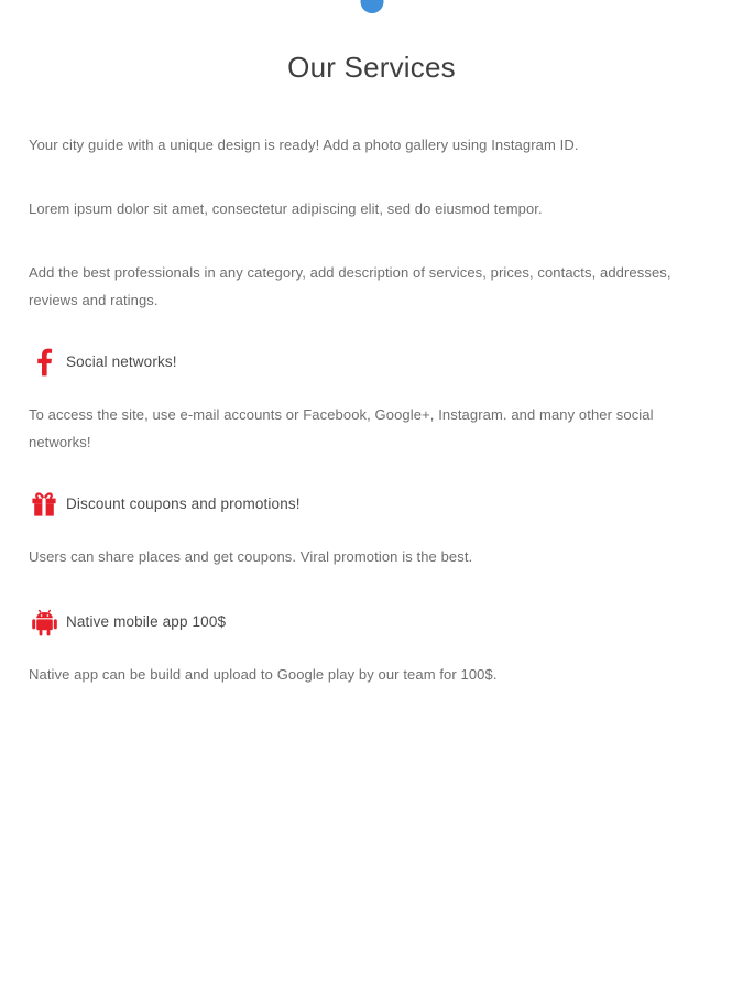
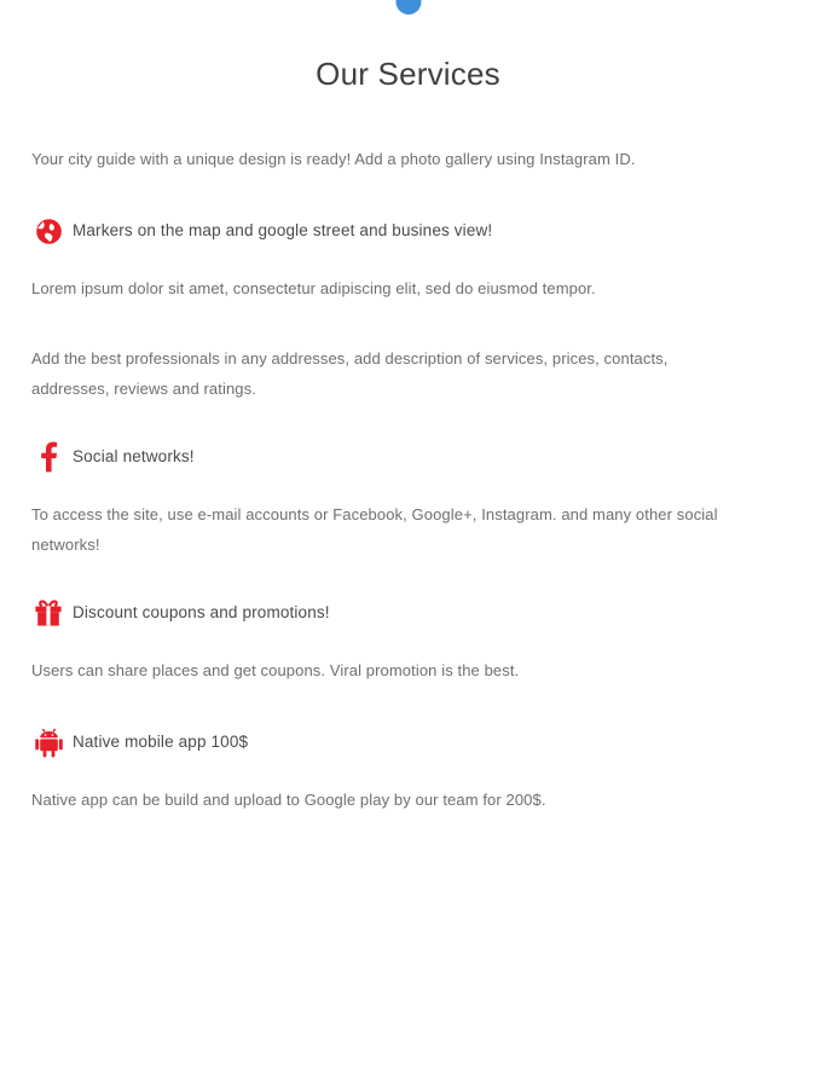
  Our Services
  Your city guide with a unique design is ready! Add a photo gallery using Instagram ID.
+ Markers on the map and google street and busines view!
  Lorem ipsum dolor sit amet, consectetur adipiscing elit, sed do eiusmod tempor.
- Add the best professionals in any category, add description of services, prices, contacts, addresses, reviews and ratings.
+ Add the best professionals in any addresses, add description of services, prices, contacts, addresses, reviews and ratings.
  Social networks!
  To access the site, use e-mail accounts or Facebook, Google+, Instagram. and many other social networks!
  Discount coupons and promotions!
  Users can share places and get coupons. Viral promotion is the best.
  Native mobile app 100$
- Native app can be build and upload to Google play by our team for 100$.
+ Native app can be build and upload to Google play by our team for 200$.
